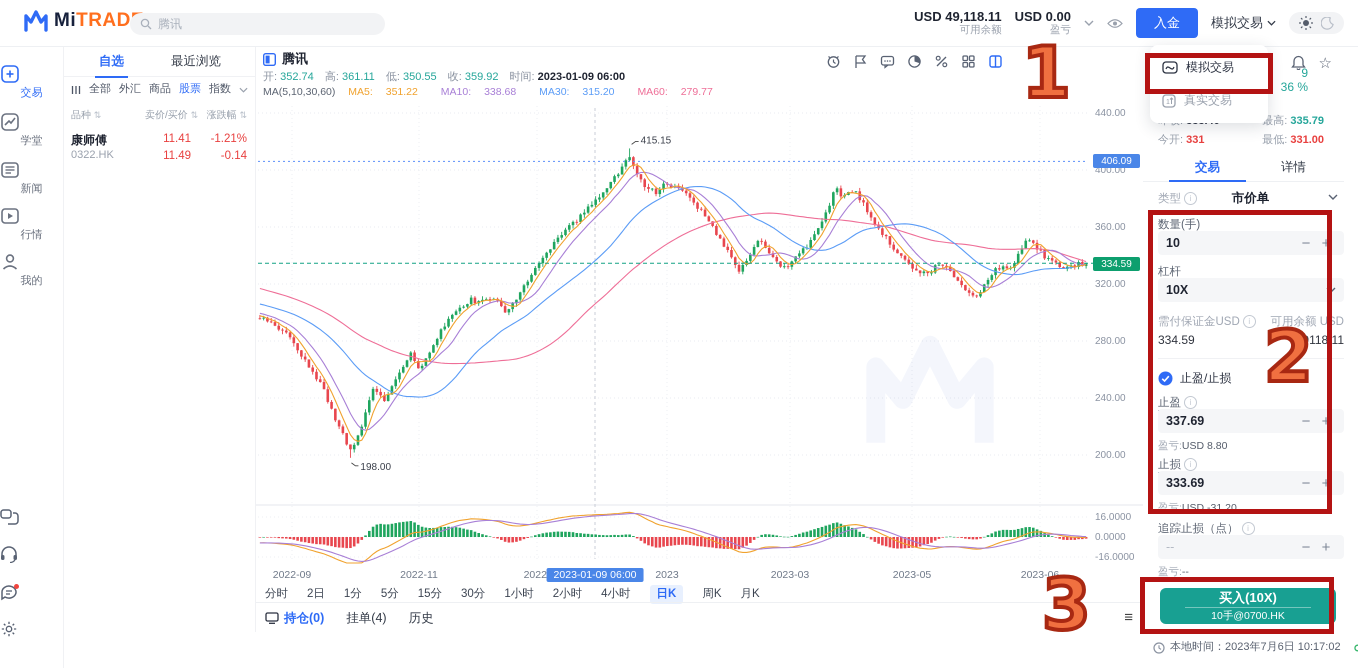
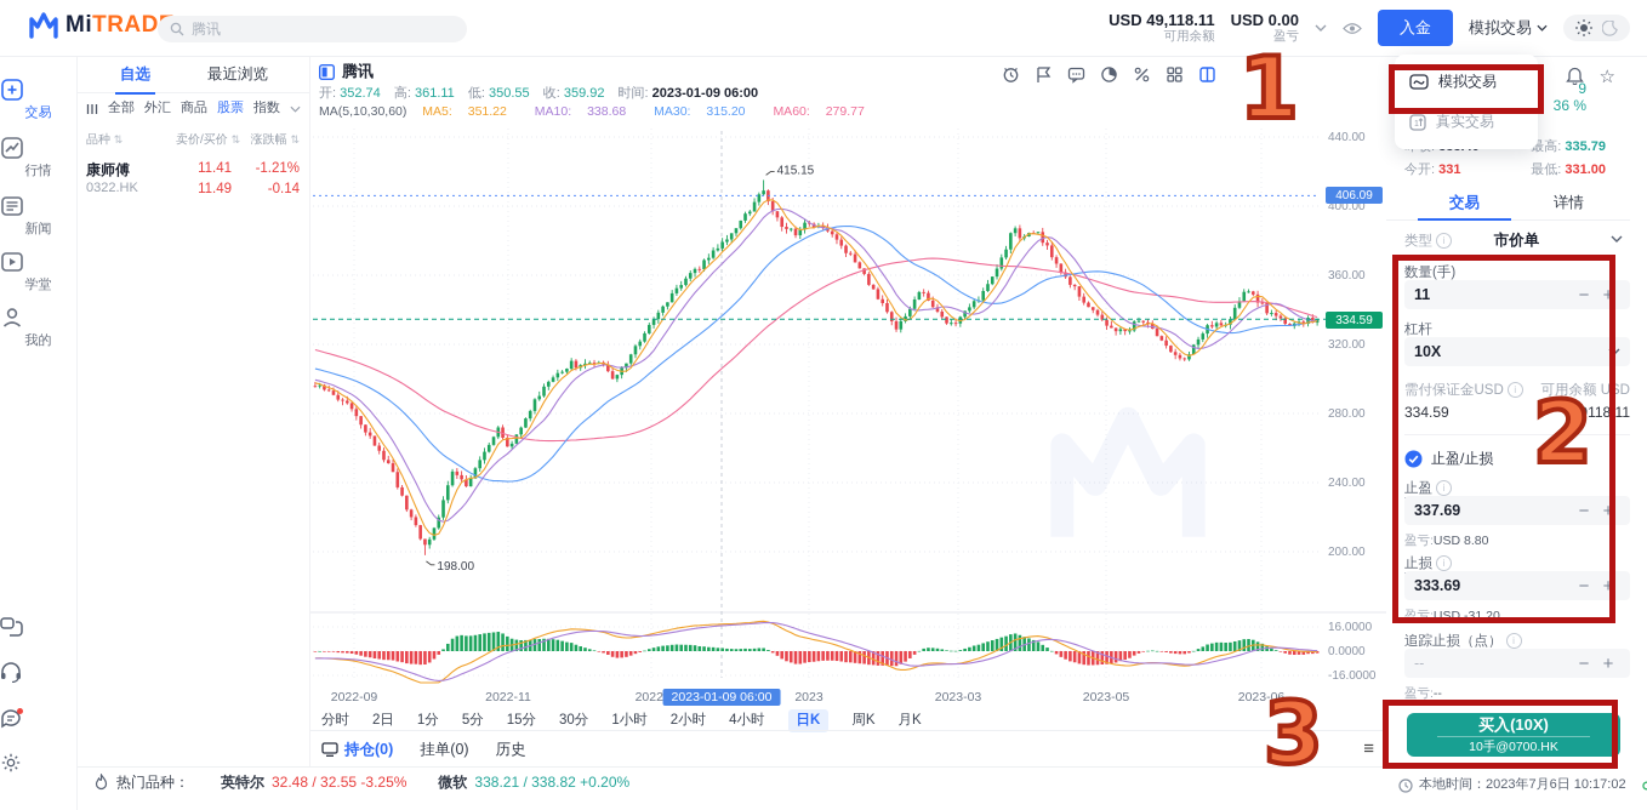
  MiTRAD
  腾讯
  USD 49,118.11
  可用余额
  USD 0.00
  盈亏
  入金
  模拟交易
  交易
- 学堂
+ 行情
  新闻
- 行情
+ 学堂
  我的
  自选
  最近浏览
  全部
  外汇
  商品
  股票
  指数
  品种 ⇅
  卖价/买价 ⇅
  涨跌幅 ⇅
  康师傅
  0322.HK
  11.41
  11.49
  -1.21%
  -0.14
  腾讯
  开: 352.74 高: 361.11 低: 350.55 收: 359.92 时间: 2023-01-09 06:00
  MA(5,10,30,60) MA5: 351.22 MA10: 338.68 MA30: 315.20 MA60: 279.77
  440.00
  400.00
  360.00
  320.00
  280.00
  240.00
  200.00
  16.0000
  0.0000
  -16.0000
  415.15
  198.00
  2022-09
  2022-11
  2022
  2023
  2023-03
  2023-05
  2023-06
  2023-01-09 06:00
  分时
  2日
  1分
  5分
  15分
  30分
  1小时
  2小时
  4小时
  日K
  周K
  月K
  持仓(0)
- 挂单(4)
+ 挂单(0)
  历史
  ≡
  406.09
  334.59
  9
  36 %
  ☆
  最高: 335.79
  今开: 331
  最低: 331.00
  交易
  详情
  类型 i
  市价单
  数量(手)
- 10
+ 11
  −
  +
  杠杆
  10X
  需付保证金USD i
  可用余额 USD
  334.59
  49118.11
  止盈/止损
  止盈 i
  337.69
  −
  +
  盈亏:USD 8.80
  止损 i
  333.69
  −
  +
  盈亏:USD -31.20
  追踪止损（点）
  --
  −
  +
  盈亏:--
  买入(10X)
  10手@0700.HK
  本地时间：2023年7月6日 10:17:02
+ 热门品种：
+ 英特尔 32.48 / 32.55 -3.25%
+ 微软 338.21 / 338.82 +0.20%
  模拟交易
  真实交易
  1
  2
  3
